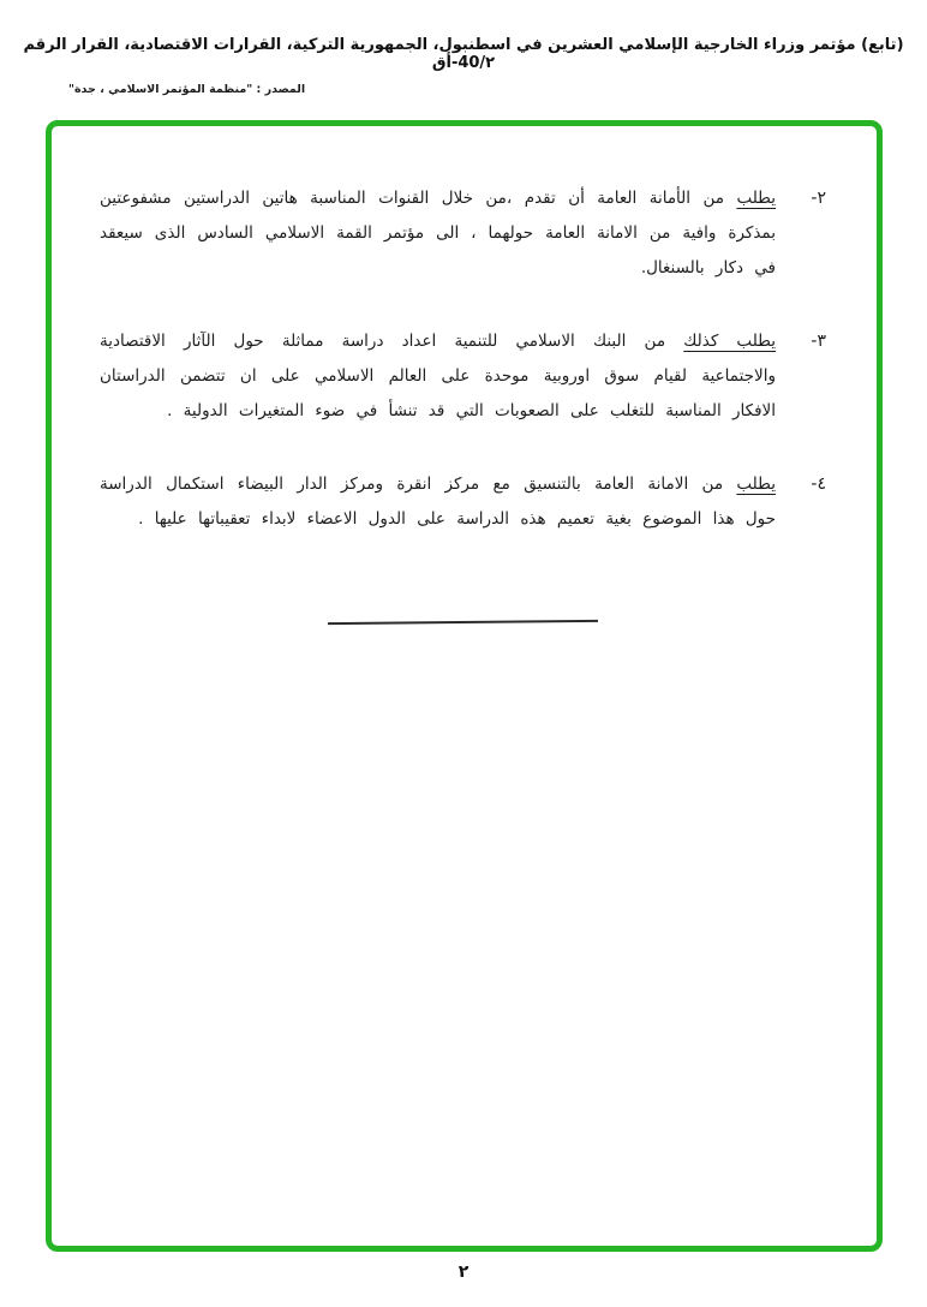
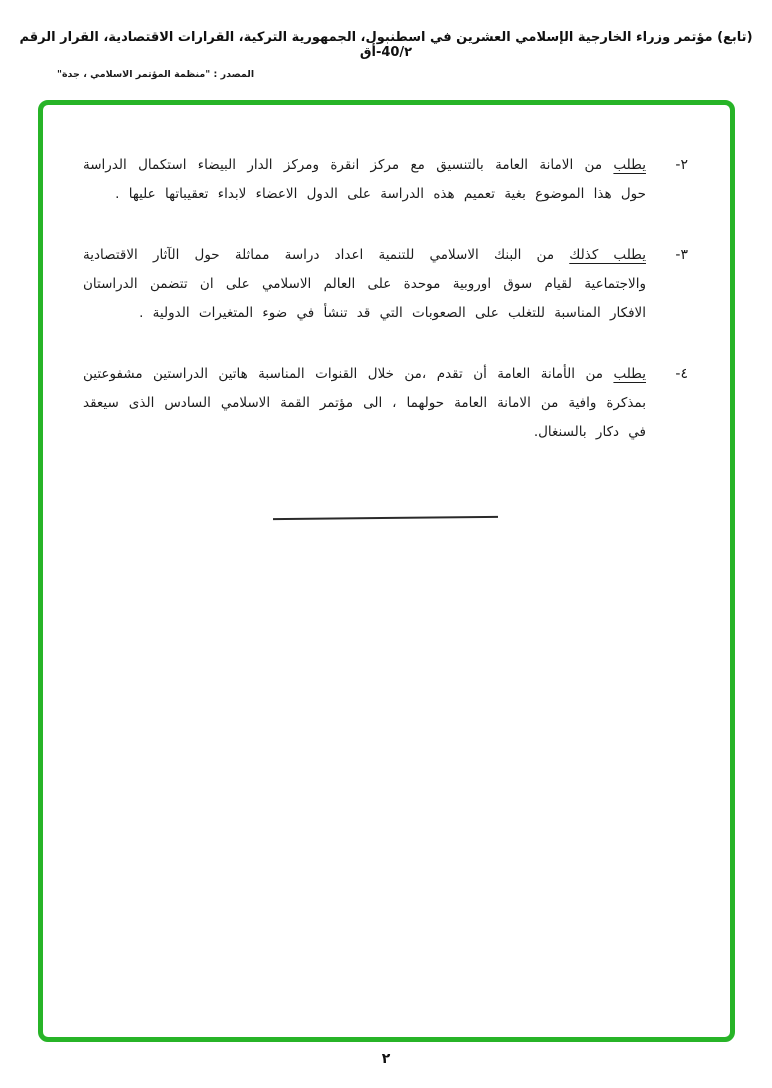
  (تابع) مؤتمر وزراء الخارجية الإسلامي العشرين في اسطنبول، الجمهورية التركية، القرارات الاقتصادية، القرار الرقم 40/٢-أق
  المصدر : "منظمة المؤتمر الاسلامي ، جدة"
  ٢-
- يطلب من الأمانة العامة أن تقدم ،من خلال القنوات المناسبة هاتين الدراستين مشفوعتين بمذكرة وافية من الامانة العامة حولهما ، الى مؤتمر القمة الاسلامي السادس الذى سيعقد في دكار بالسنغال.
+ يطلب من الامانة العامة بالتنسيق مع مركز انقرة ومركز الدار البيضاء استكمال الدراسة حول هذا الموضوع بغية تعميم هذه الدراسة على الدول الاعضاء لابداء تعقيباتها عليها .
  ٣-
  يطلب كذلك من البنك الاسلامي للتنمية اعداد دراسة مماثلة حول الآثار الاقتصادية والاجتماعية لقيام سوق اوروبية موحدة على العالم الاسلامي على ان تتضمن الدراستان الافكار المناسبة للتغلب على الصعوبات التي قد تنشأ في ضوء المتغيرات الدولية .
  ٤-
- يطلب من الامانة العامة بالتنسيق مع مركز انقرة ومركز الدار البيضاء استكمال الدراسة حول هذا الموضوع بغية تعميم هذه الدراسة على الدول الاعضاء لابداء تعقيباتها عليها .
+ يطلب من الأمانة العامة أن تقدم ،من خلال القنوات المناسبة هاتين الدراستين مشفوعتين بمذكرة وافية من الامانة العامة حولهما ، الى مؤتمر القمة الاسلامي السادس الذى سيعقد في دكار بالسنغال.
  ٢
